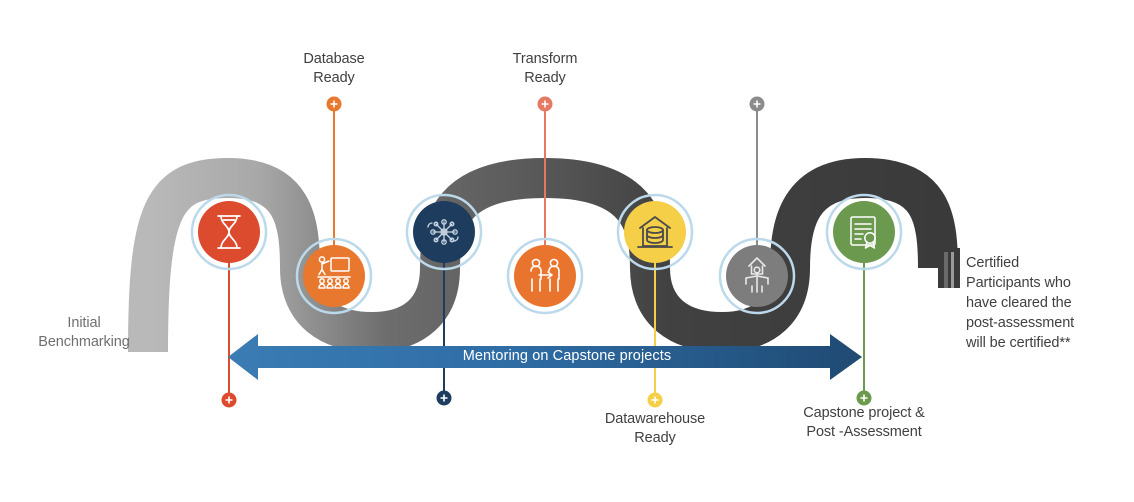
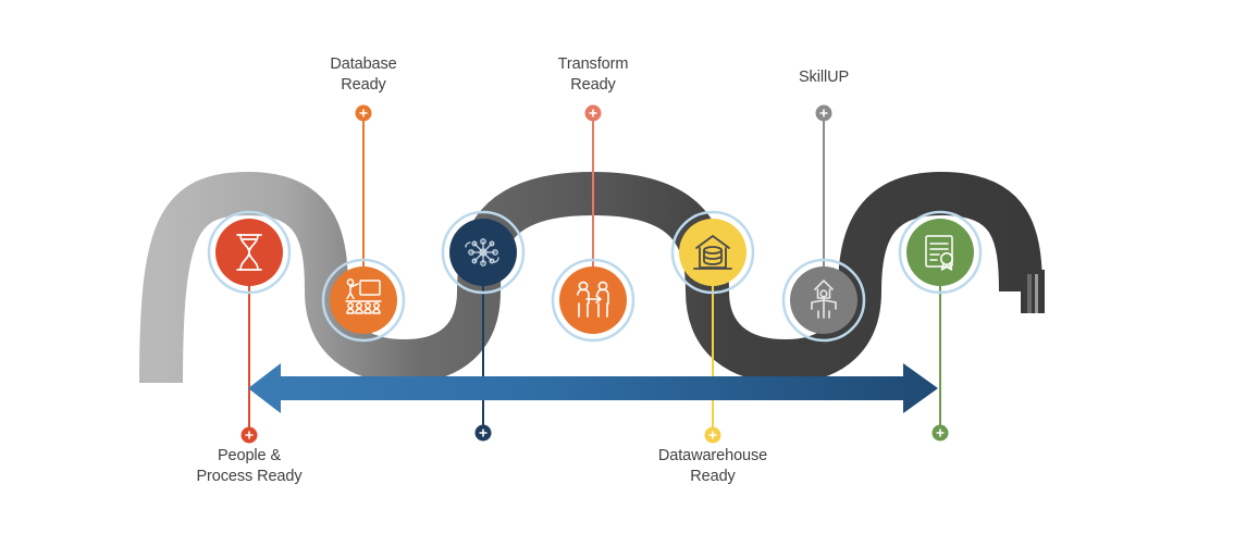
- Initial
- Benchmarking
  Database
  Ready
  Transform
  Ready
+ SkillUP
+ People &
+ Process Ready
  Datawarehouse
  Ready
- Capstone project &
- Post -Assessment
- Certified
- Participants who
- have cleared the
- post-assessment
- will be certified**
- Mentoring on Capstone projects
